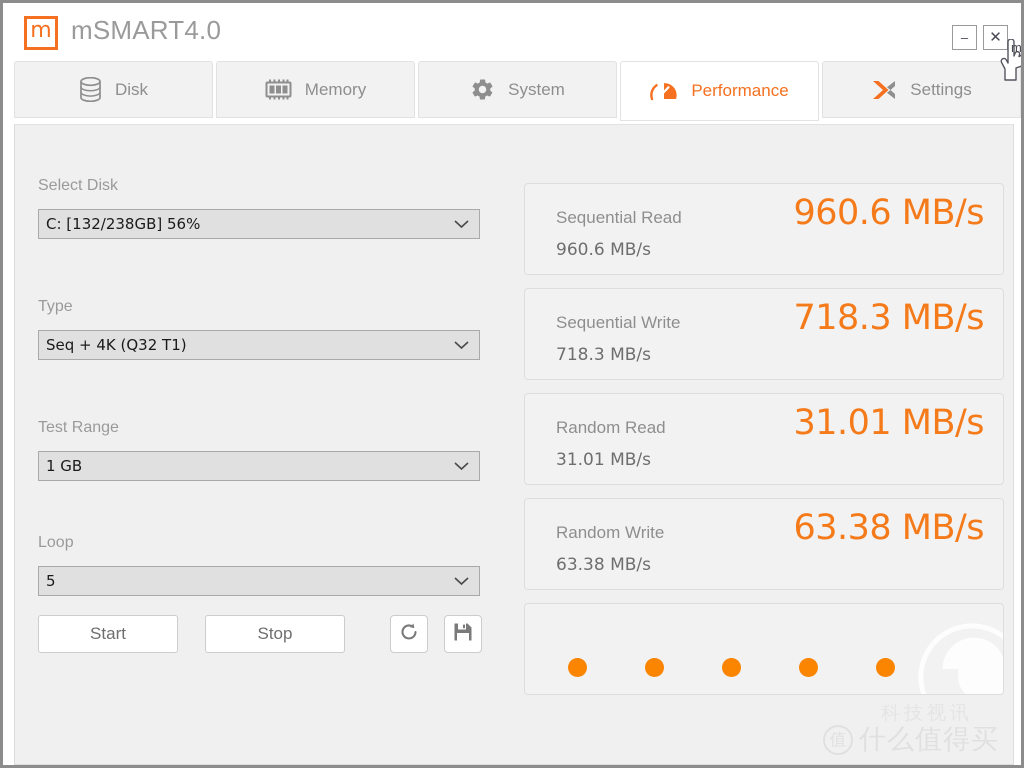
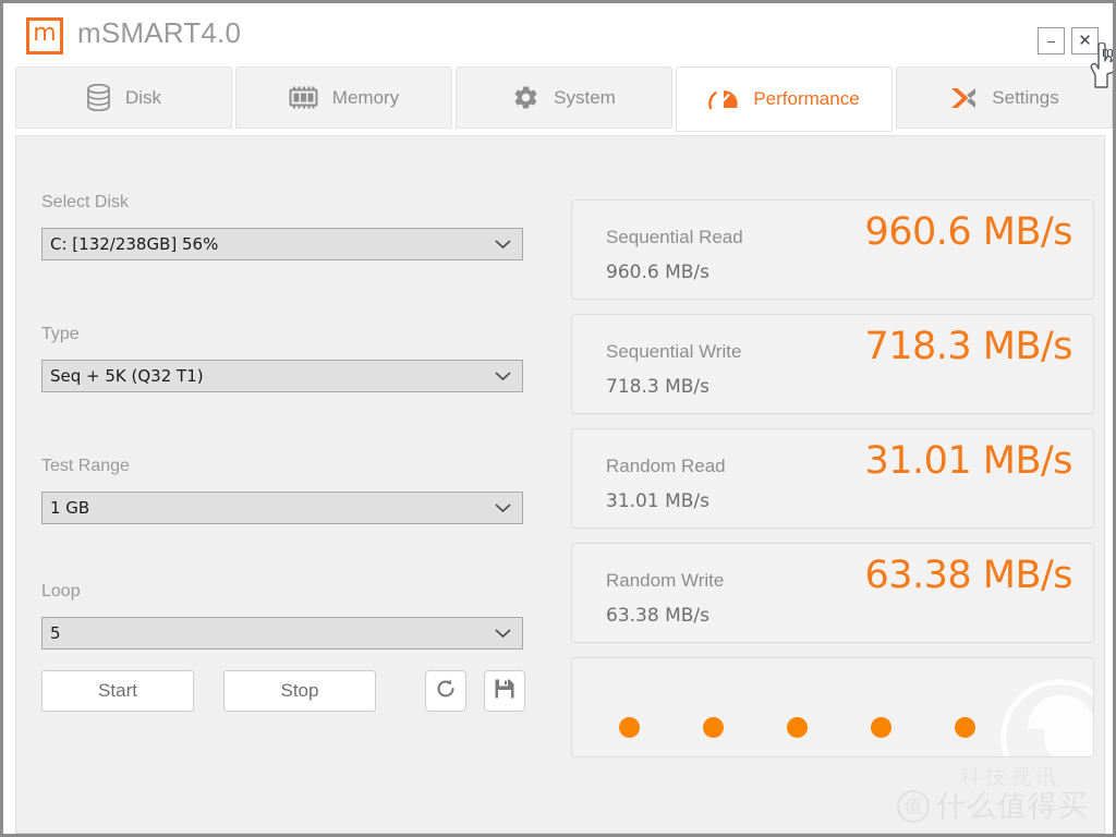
  m
  mSMART4.0
  –
  ✕
  m
  Disk
  Memory
  System
  Performance
  Settings
  Select Disk
  C: [132/238GB] 56%
  Type
- Seq + 4K (Q32 T1)
+ Seq + 5K (Q32 T1)
  Test Range
  1 GB
  Loop
  5
  Start
  Stop
  Sequential Read
  960.6 MB/s
  960.6 MB/s
  Sequential Write
  718.3 MB/s
  718.3 MB/s
  Random Read
  31.01 MB/s
  31.01 MB/s
  Random Write
  63.38 MB/s
  63.38 MB/s
